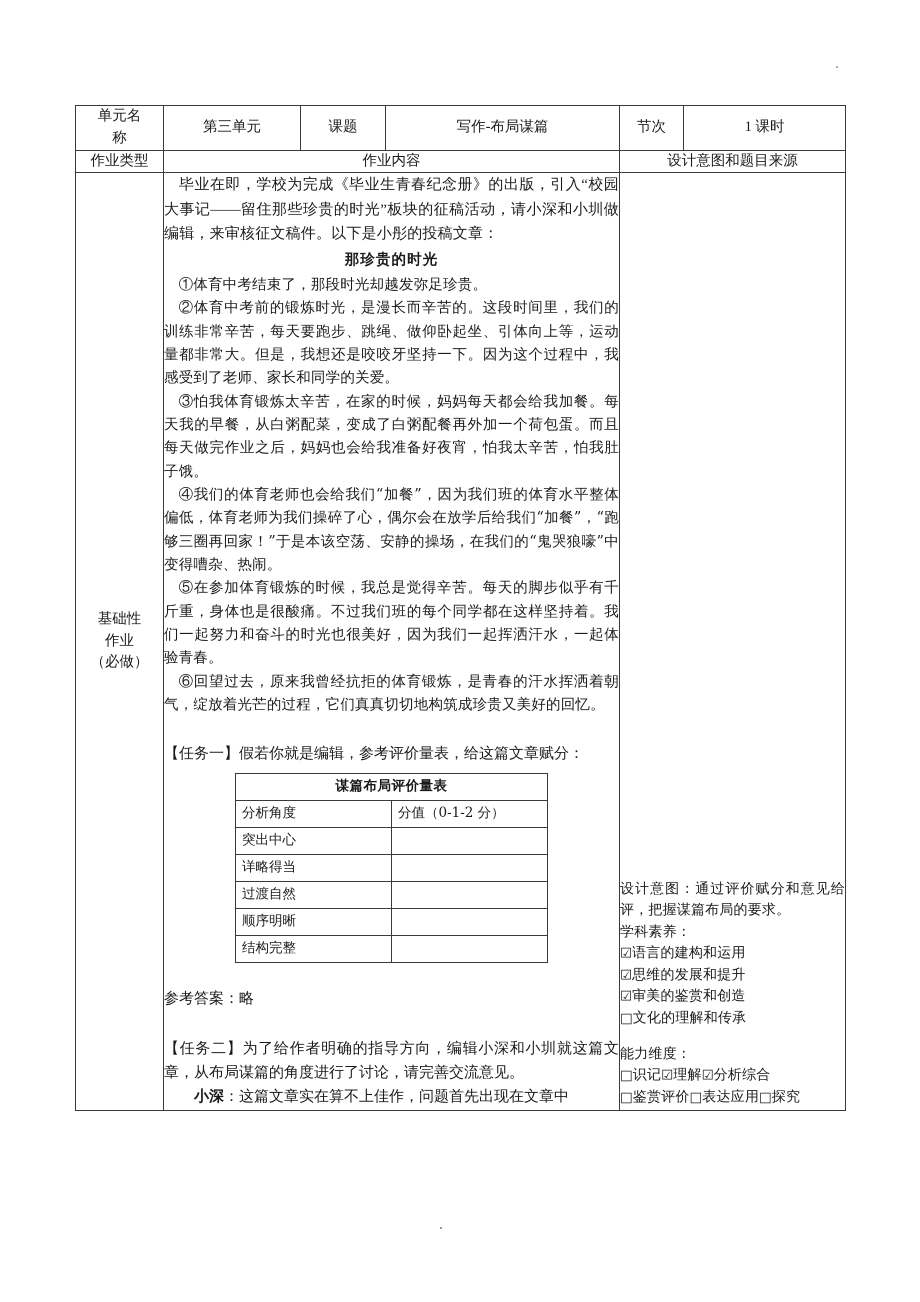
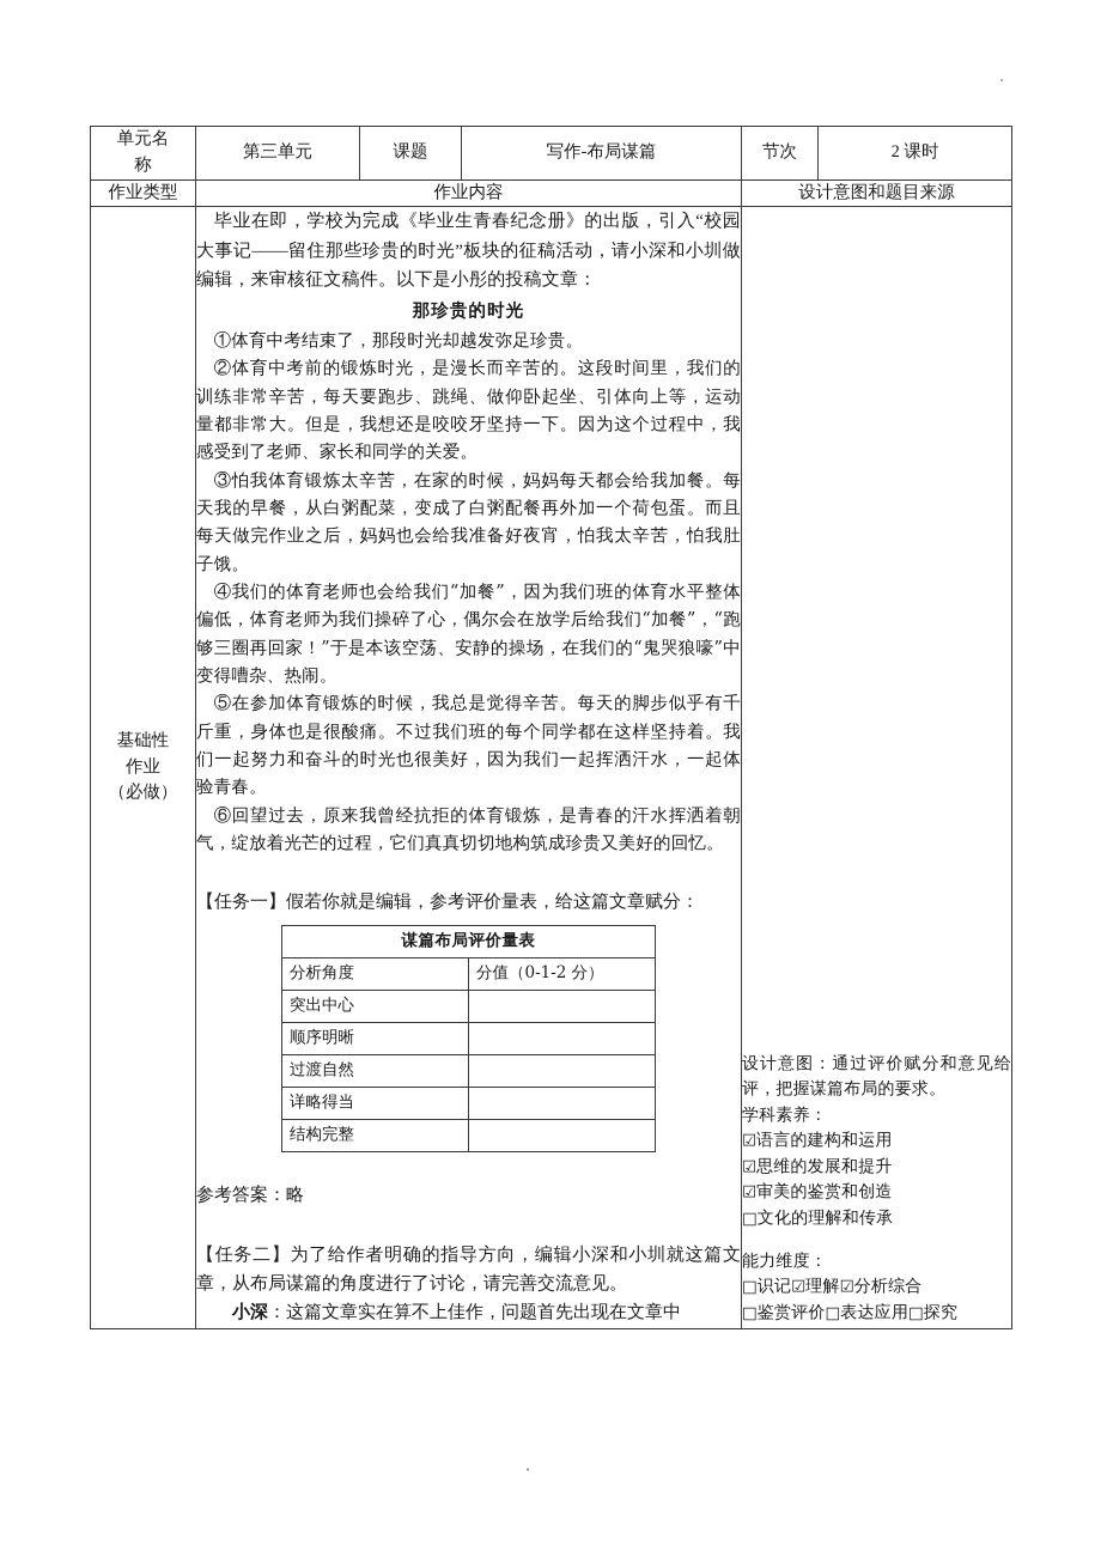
- 单元名 称	第三单元	课题	写作-布局谋篇	节次	1 课时
+ 单元名 称	第三单元	课题	写作-布局谋篇	节次	2 课时
  作业类型	作业内容	设计意图和题目来源
  基础性 作业 （必做）	毕业在即，学校为完成《毕业生青春纪念册》的出版，引入“校园大事记——留住那些珍贵的时光”板块的征稿活动，请小深和小圳做编辑，来审核征文稿件。以下是小彤的投稿文章： 那珍贵的时光 ①体育中考结束了，那段时光却越发弥足珍贵。 ②体育中考前的锻炼时光，是漫长而辛苦的。这段时间里，我们的训练非常辛苦，每天要跑步、跳绳、做仰卧起坐、引体向上等，运动量都非常大。但是，我想还是咬咬牙坚持一下。因为这个过程中，我感受到了老师、家长和同学的关爱。 ③怕我体育锻炼太辛苦，在家的时候，妈妈每天都会给我加餐。每天我的早餐，从白粥配菜，变成了白粥配餐再外加一个荷包蛋。而且每天做完作业之后，妈妈也会给我准备好夜宵，怕我太辛苦，怕我肚子饿。 ④我们的体育老师也会给我们“加餐”，因为我们班的体育水平整体偏低，体育老师为我们操碎了心，偶尔会在放学后给我们“加餐”，“跑够三圈再回家！”于是本该空荡、安静的操场，在我们的“鬼哭狼嚎”中变得嘈杂、热闹。 ⑤在参加体育锻炼的时候，我总是觉得辛苦。每天的脚步似乎有千斤重，身体也是很酸痛。不过我们班的每个同学都在这样坚持着。我们一起努力和奋斗的时光也很美好，因为我们一起挥洒汗水，一起体验青春。 ⑥回望过去，原来我曾经抗拒的体育锻炼，是青春的汗水挥洒着朝气，绽放着光芒的过程，它们真真切切地构筑成珍贵又美好的回忆。 【任务一】假若你就是编辑，参考评价量表，给这篇文章赋分：
  谋篇布局评价量表
  分析角度	分值（0-1-2 分）
  突出中心
- 详略得当
+ 顺序明晰
  过渡自然
- 顺序明晰
+ 详略得当
  结构完整
  	参考答案：略 【任务二】为了给作者明确的指导方向，编辑小深和小圳就这篇文章，从布局谋篇的角度进行了讨论，请完善交流意见。 小深：这篇文章实在算不上佳作，问题首先出现在文章中	设计意图：通过评价赋分和意见给评，把握谋篇布局的要求。 学科素养： ☑语言的建构和运用 ☑思维的发展和提升 ☑审美的鉴赏和创造 □文化的理解和传承 能力维度： □识记☑理解☑分析综合 □鉴赏评价□表达应用□探究
